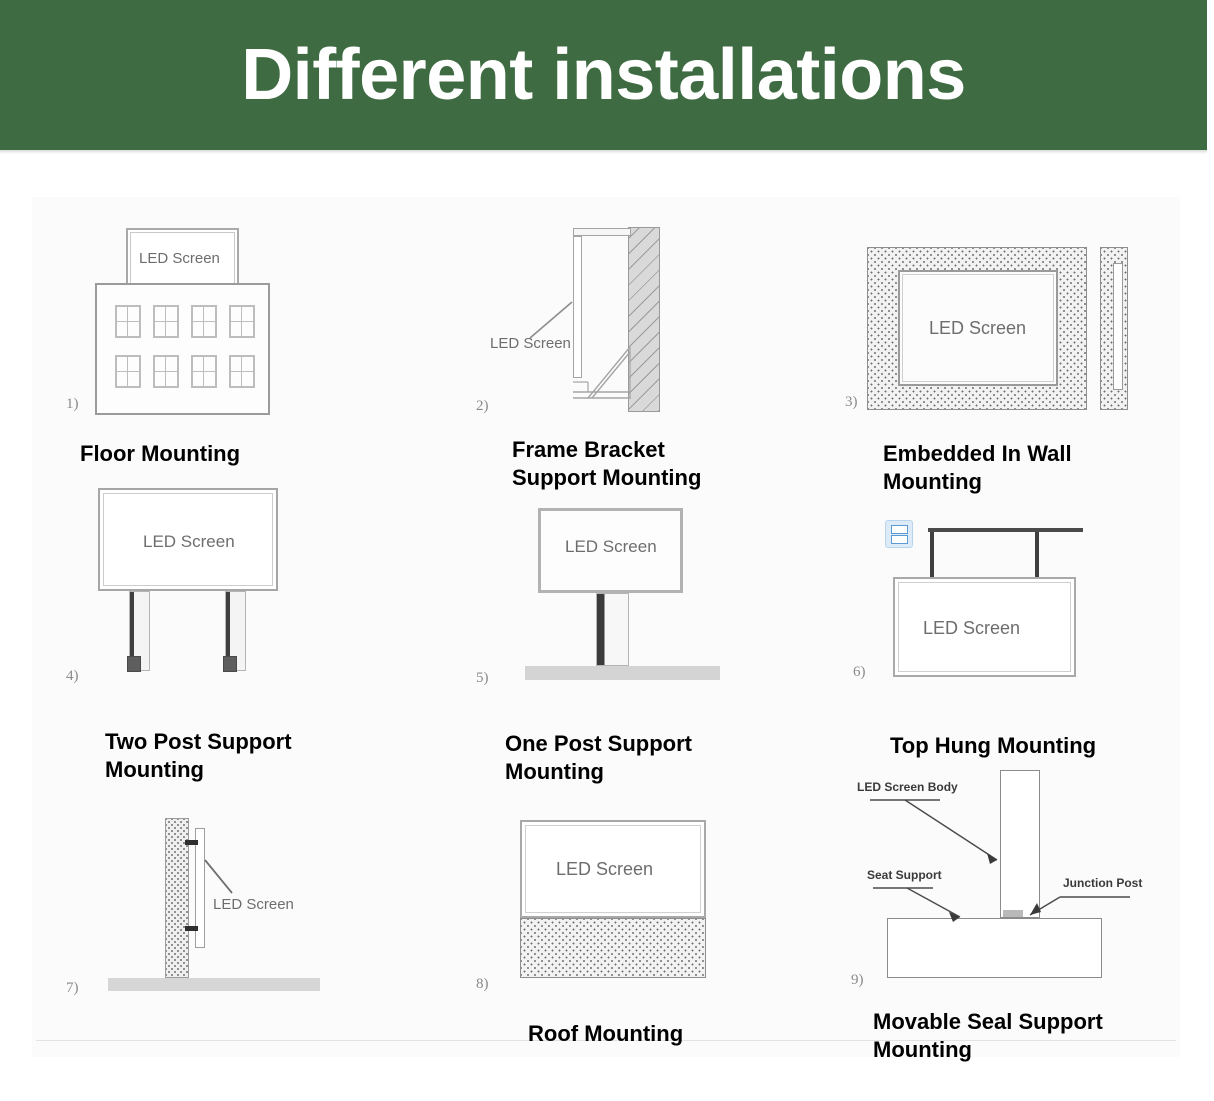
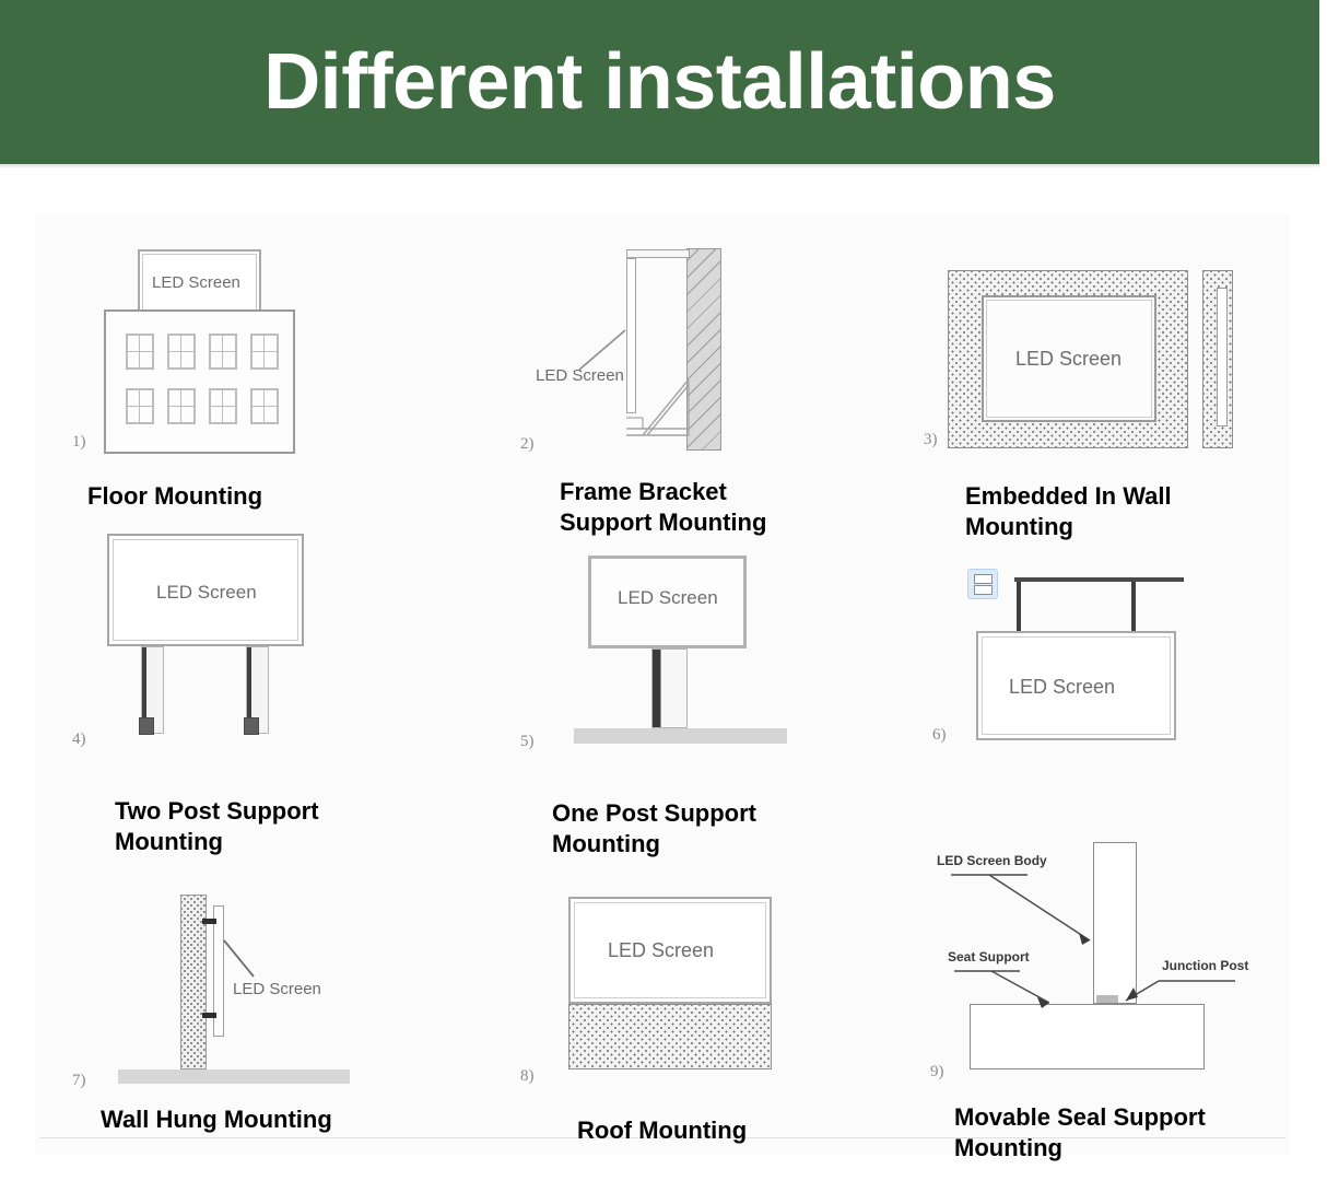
  Different installations
  LED Screen
  1)
  Floor Mounting
  LED Screen
  2)
  Frame Bracket
  Support Mounting
  LED Screen
  3)
  Embedded In Wall
  Mounting
  LED Screen
  4)
  Two Post Support
  Mounting
  LED Screen
  5)
  One Post Support
  Mounting
  LED Screen
  6)
- Top Hung Mounting
  LED Screen
  7)
+ Wall Hung Mounting
  LED Screen
  8)
  Roof Mounting
  LED Screen Body
  Seat Support
  Junction Post
  9)
  Movable Seal Support
  Mounting
